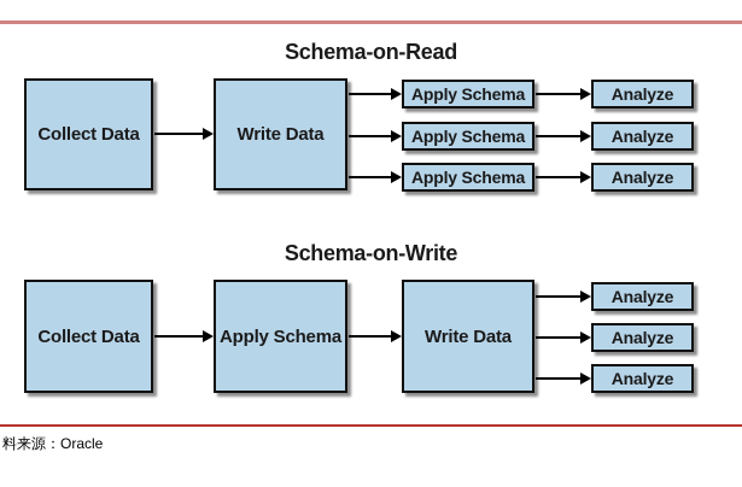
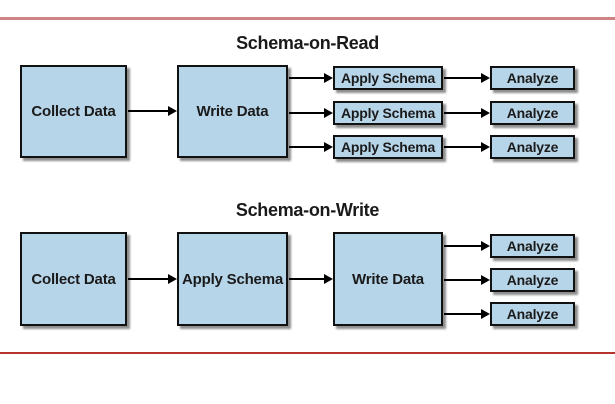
  Schema-on-Read
  Collect Data
  Write Data
  Apply Schema
  Apply Schema
  Apply Schema
  Analyze
  Analyze
  Analyze
  Schema-on-Write
  Collect Data
  Apply Schema
  Write Data
  Analyze
  Analyze
  Analyze
- 料来源：Oracle
